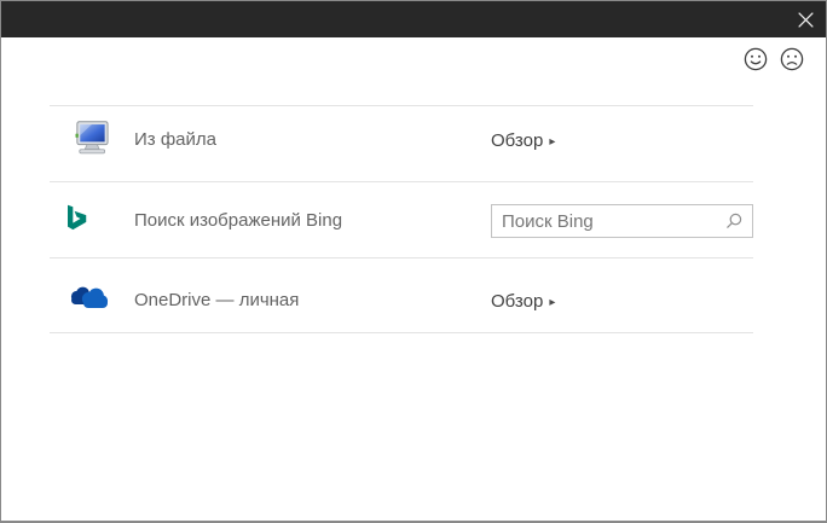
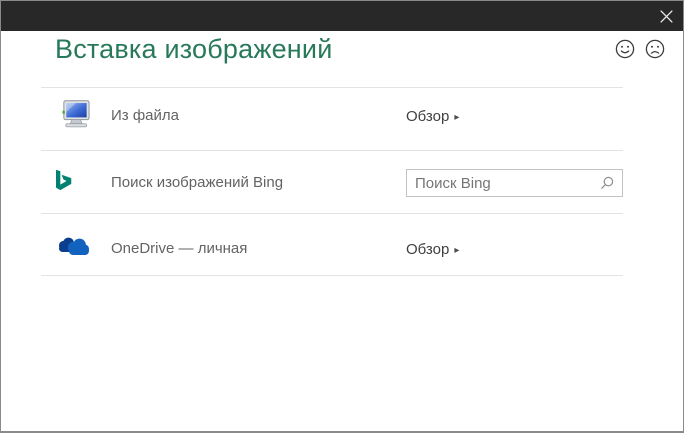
+ Вставка изображений
  Из файла
  Обзор ▸
  Поиск изображений Bing
  Поиск Bing
  OneDrive — личная
  Обзор ▸
